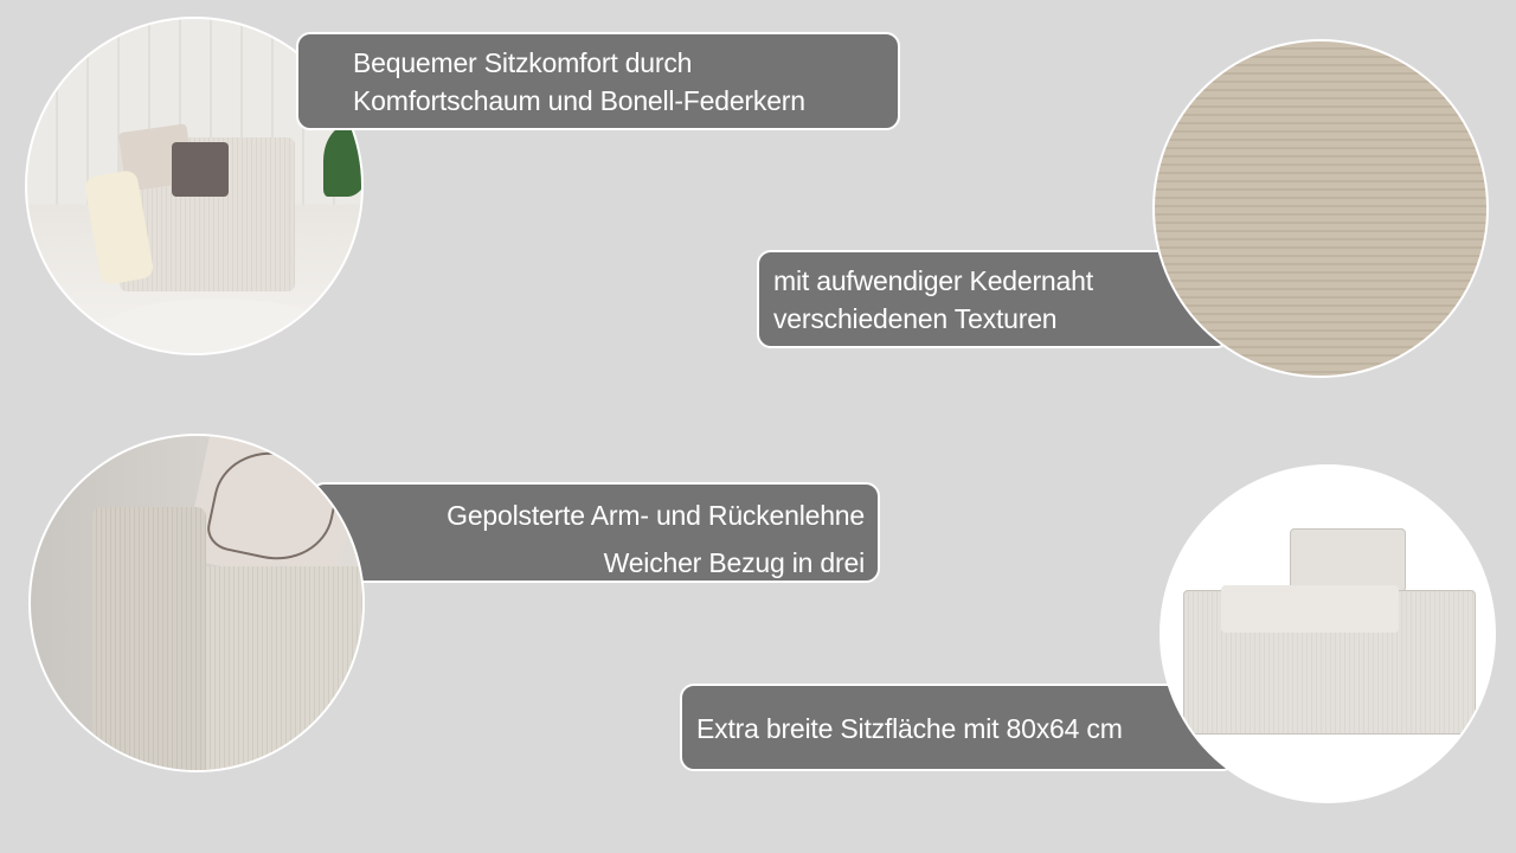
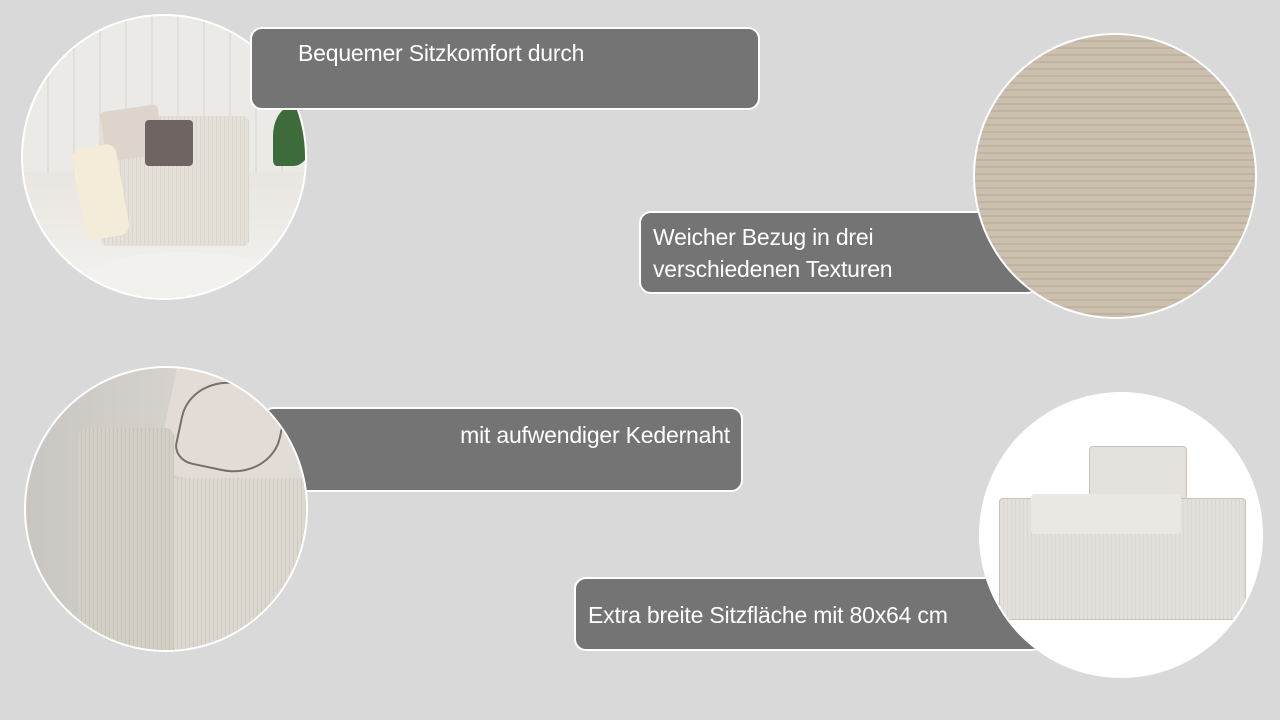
  Bequemer Sitzkomfort durch
- Komfortschaum und Bonell-Federkern
- mit aufwendiger Kedernaht
+ Weicher Bezug in drei
  verschiedenen Texturen
- Gepolsterte Arm- und Rückenlehne
- Weicher Bezug in drei
+ mit aufwendiger Kedernaht
  Extra breite Sitzfläche mit 80x64 cm
